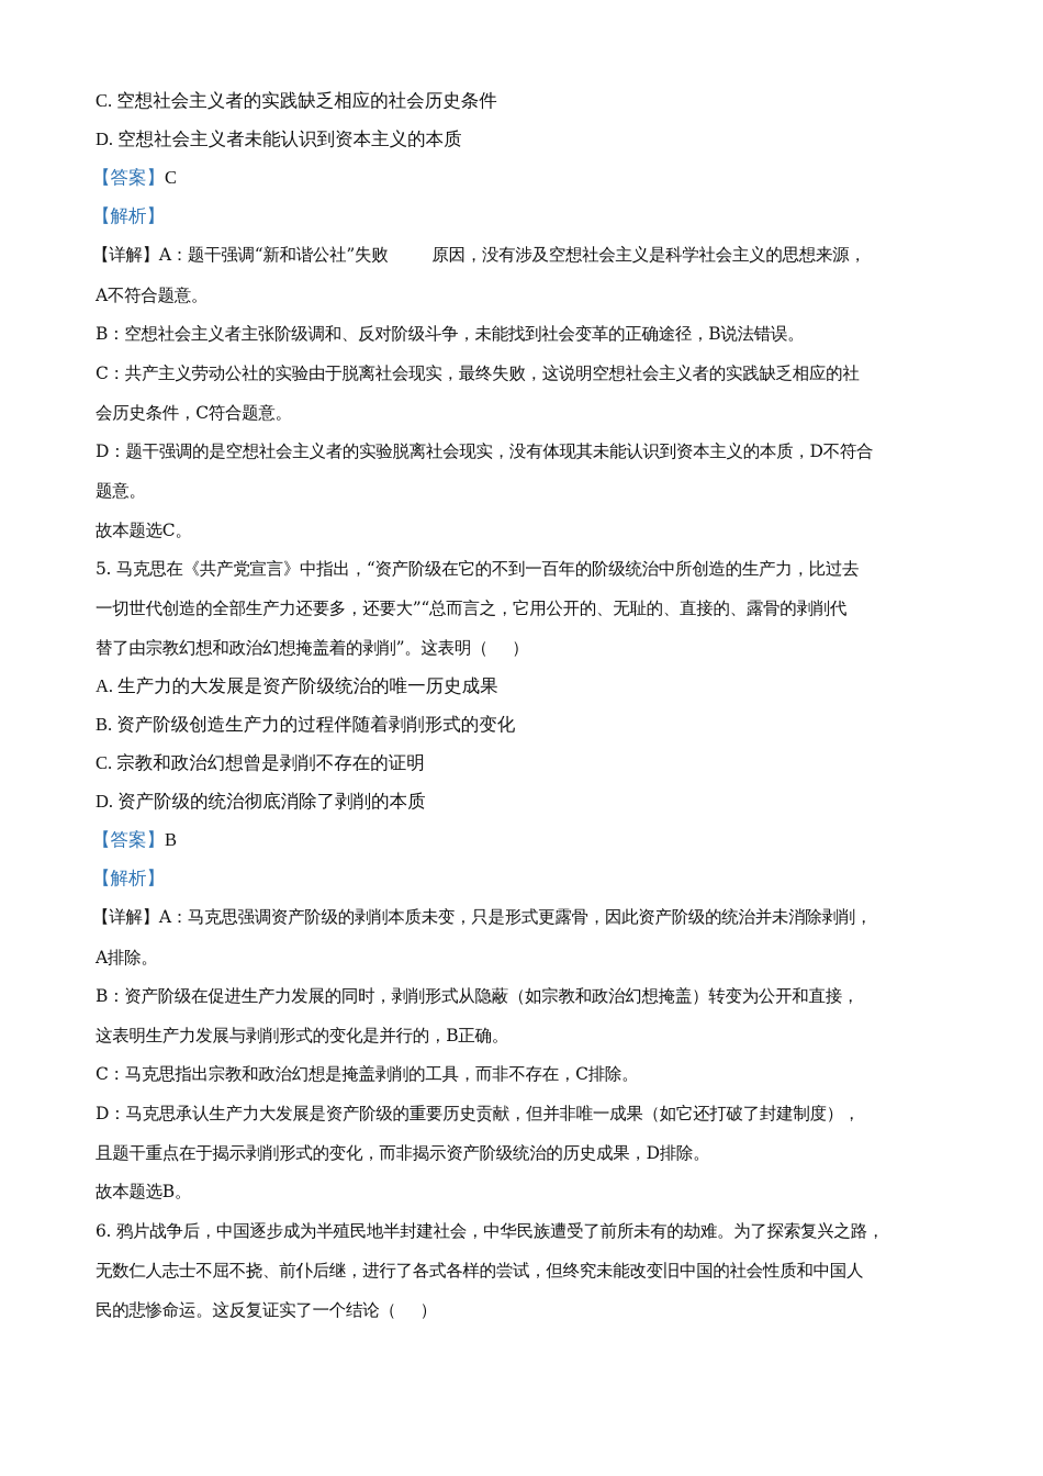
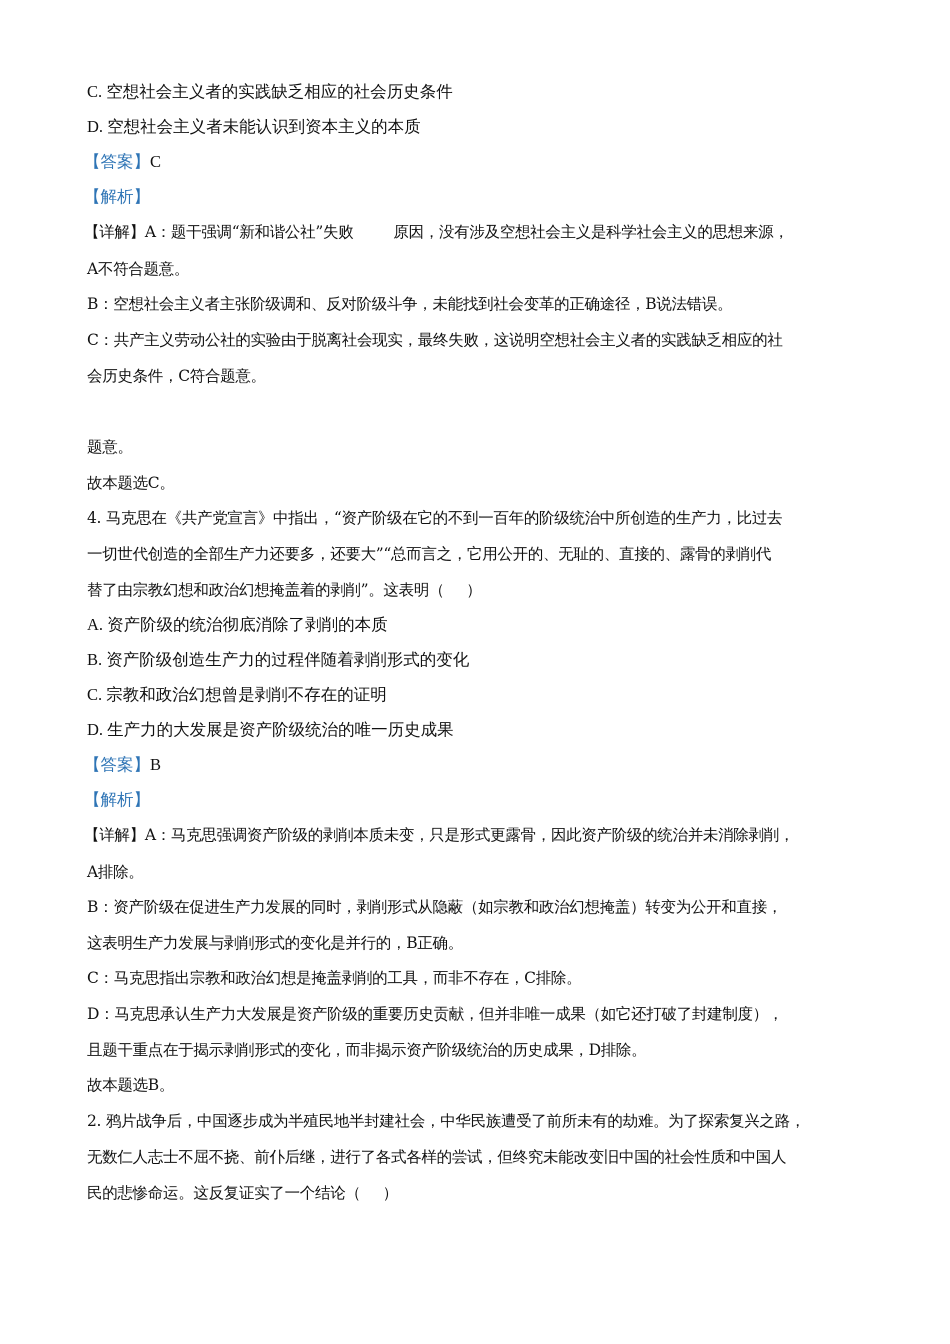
  C. 空想社会主义者的实践缺乏相应的社会历史条件
  D. 空想社会主义者未能认识到资本主义的本质
  【答案】C
  【解析】
  【详解】A：题干强调“新和谐公社”失败 原因，没有涉及空想社会主义是科学社会主义的思想来源，
  A不符合题意。
  B：空想社会主义者主张阶级调和、反对阶级斗争，未能找到社会变革的正确途径，B说法错误。
  C：共产主义劳动公社的实验由于脱离社会现实，最终失败，这说明空想社会主义者的实践缺乏相应的社
  会历史条件，C符合题意。
- D：题干强调的是空想社会主义者的实验脱离社会现实，没有体现其未能认识到资本主义的本质，D不符合
  题意。
  故本题选C。
- 5. 马克思在《共产党宣言》中指出，“资产阶级在它的不到一百年的阶级统治中所创造的生产力，比过去
+ 4. 马克思在《共产党宣言》中指出，“资产阶级在它的不到一百年的阶级统治中所创造的生产力，比过去
  一切世代创造的全部生产力还要多，还要大”“总而言之，它用公开的、无耻的、直接的、露骨的剥削代
  替了由宗教幻想和政治幻想掩盖着的剥削”。这表明（ ）
- A. 生产力的大发展是资产阶级统治的唯一历史成果
+ A. 资产阶级的统治彻底消除了剥削的本质
  B. 资产阶级创造生产力的过程伴随着剥削形式的变化
  C. 宗教和政治幻想曾是剥削不存在的证明
- D. 资产阶级的统治彻底消除了剥削的本质
+ D. 生产力的大发展是资产阶级统治的唯一历史成果
  【答案】B
  【解析】
  【详解】A：马克思强调资产阶级的剥削本质未变，只是形式更露骨，因此资产阶级的统治并未消除剥削，
  A排除。
  B：资产阶级在促进生产力发展的同时，剥削形式从隐蔽（如宗教和政治幻想掩盖）转变为公开和直接，
  这表明生产力发展与剥削形式的变化是并行的，B正确。
  C：马克思指出宗教和政治幻想是掩盖剥削的工具，而非不存在，C排除。
  D：马克思承认生产力大发展是资产阶级的重要历史贡献，但并非唯一成果（如它还打破了封建制度），
  且题干重点在于揭示剥削形式的变化，而非揭示资产阶级统治的历史成果，D排除。
  故本题选B。
- 6. 鸦片战争后，中国逐步成为半殖民地半封建社会，中华民族遭受了前所未有的劫难。为了探索复兴之路，
+ 2. 鸦片战争后，中国逐步成为半殖民地半封建社会，中华民族遭受了前所未有的劫难。为了探索复兴之路，
  无数仁人志士不屈不挠、前仆后继，进行了各式各样的尝试，但终究未能改变旧中国的社会性质和中国人
  民的悲惨命运。这反复证实了一个结论（ ）
